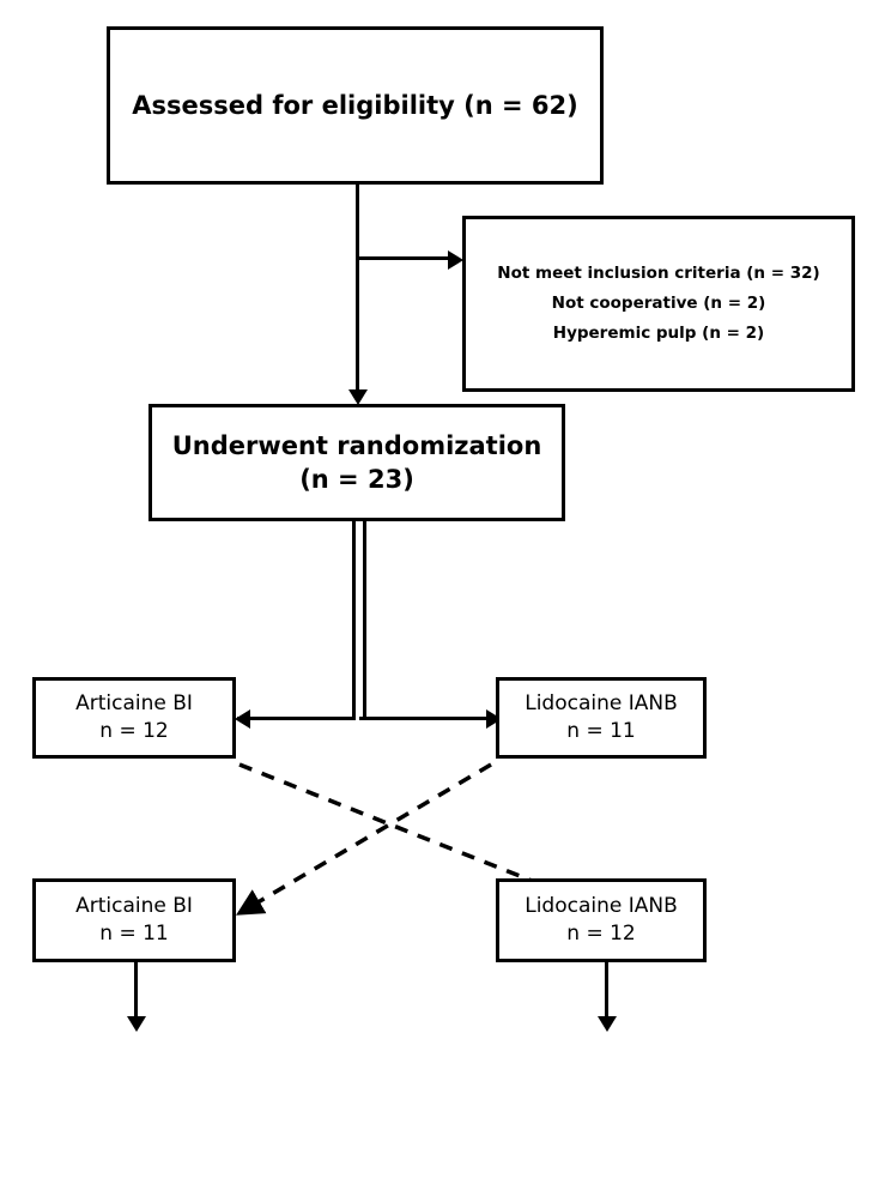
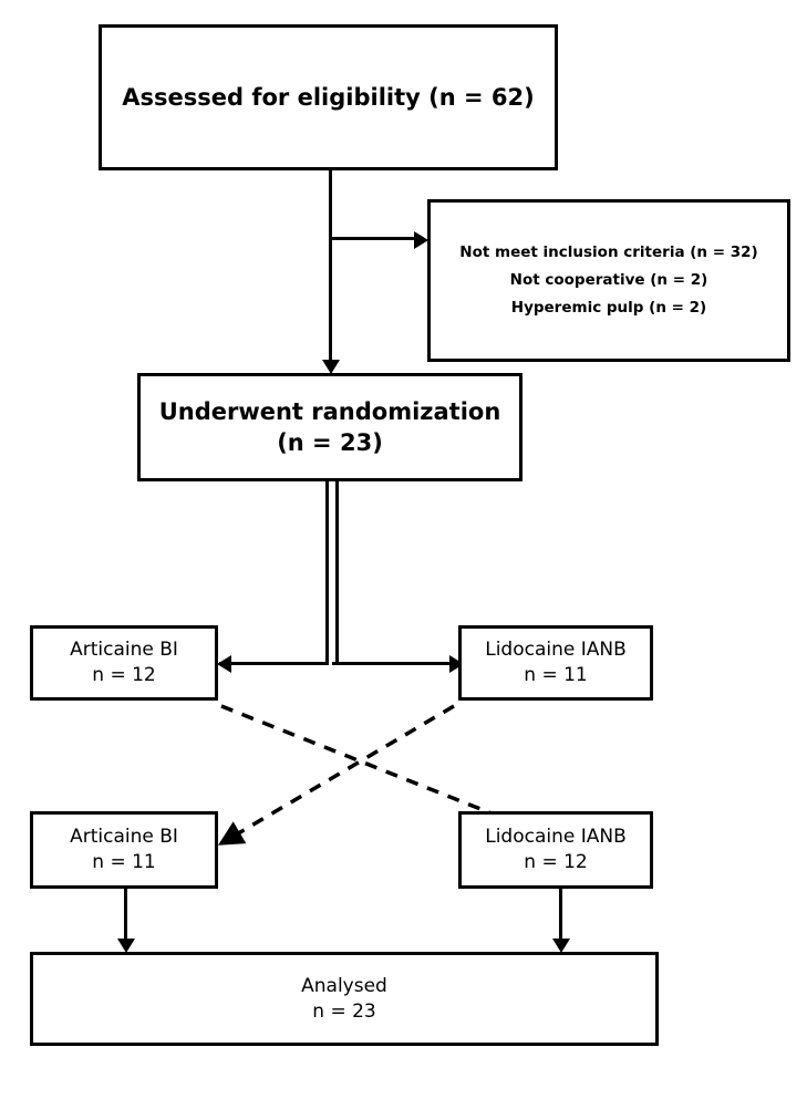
  Assessed for eligibility (n = 62)
  Not meet inclusion criteria (n = 32)
  Not cooperative (n = 2)
  Hyperemic pulp (n = 2)
  Underwent randomization
  (n = 23)
  Articaine BI
  n = 12
  Lidocaine IANB
  n = 11
  Articaine BI
  n = 11
  Lidocaine IANB
  n = 12
+ Analysed
+ n = 23
